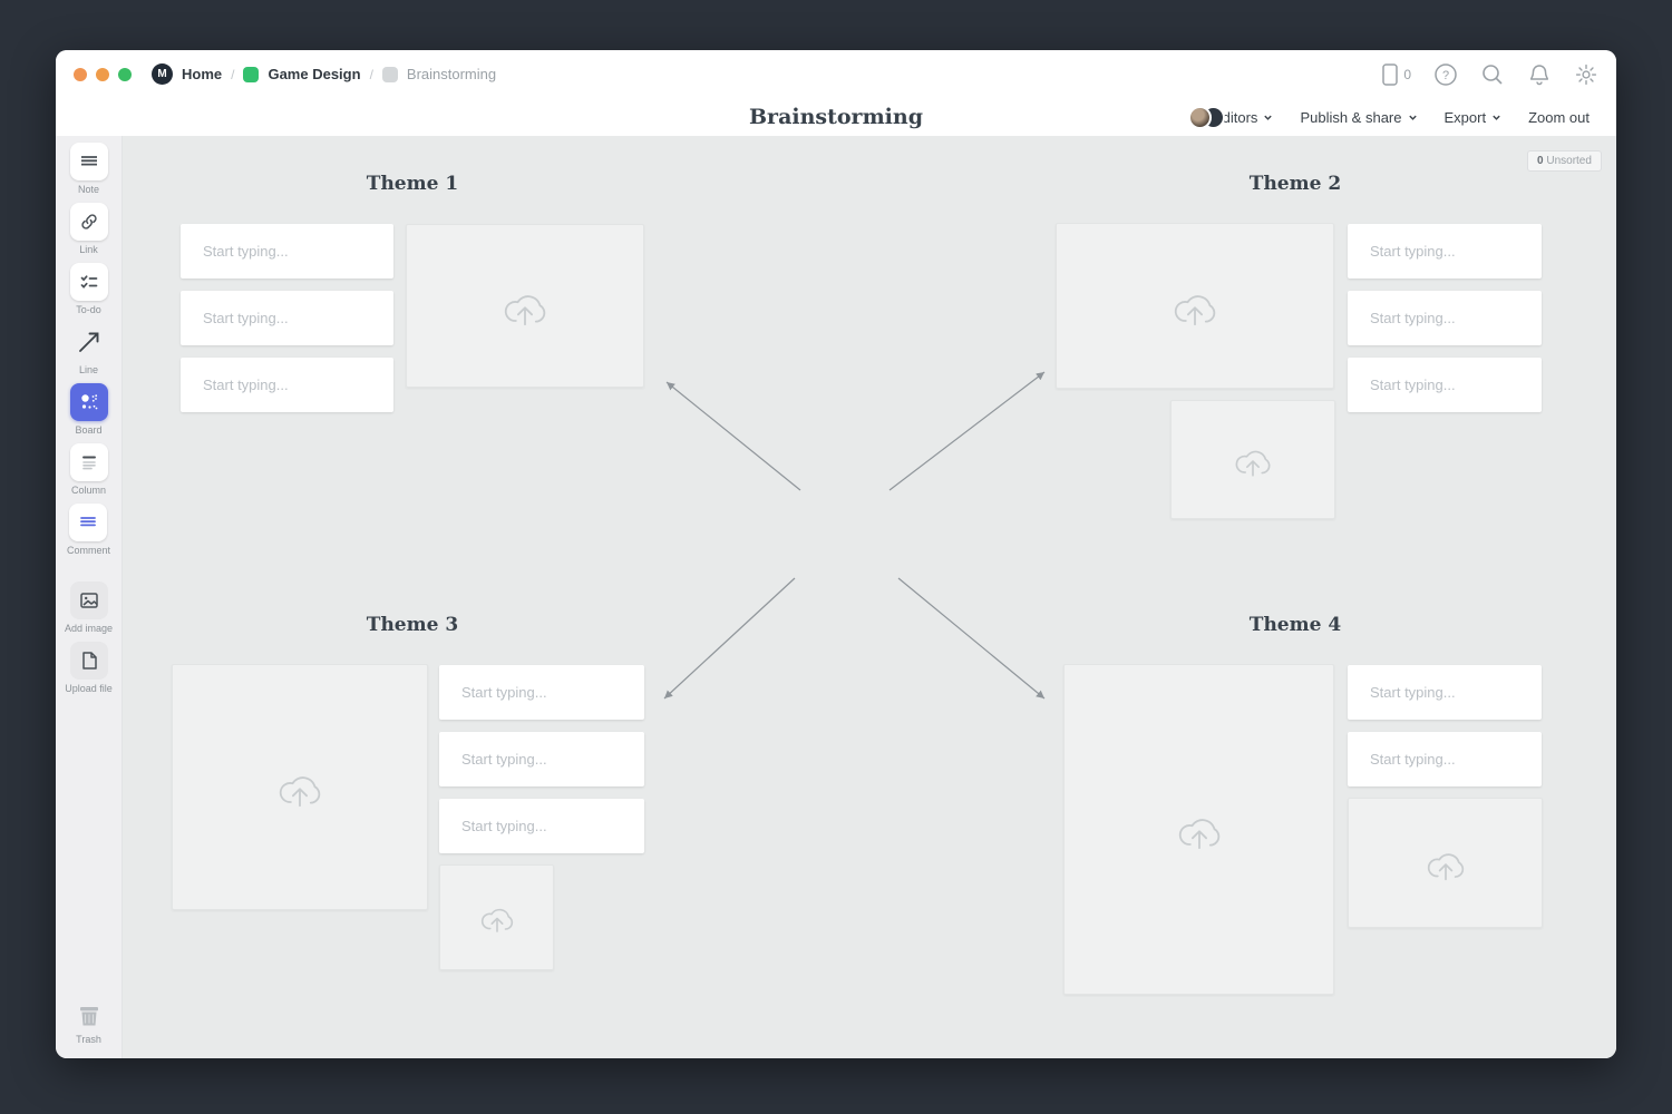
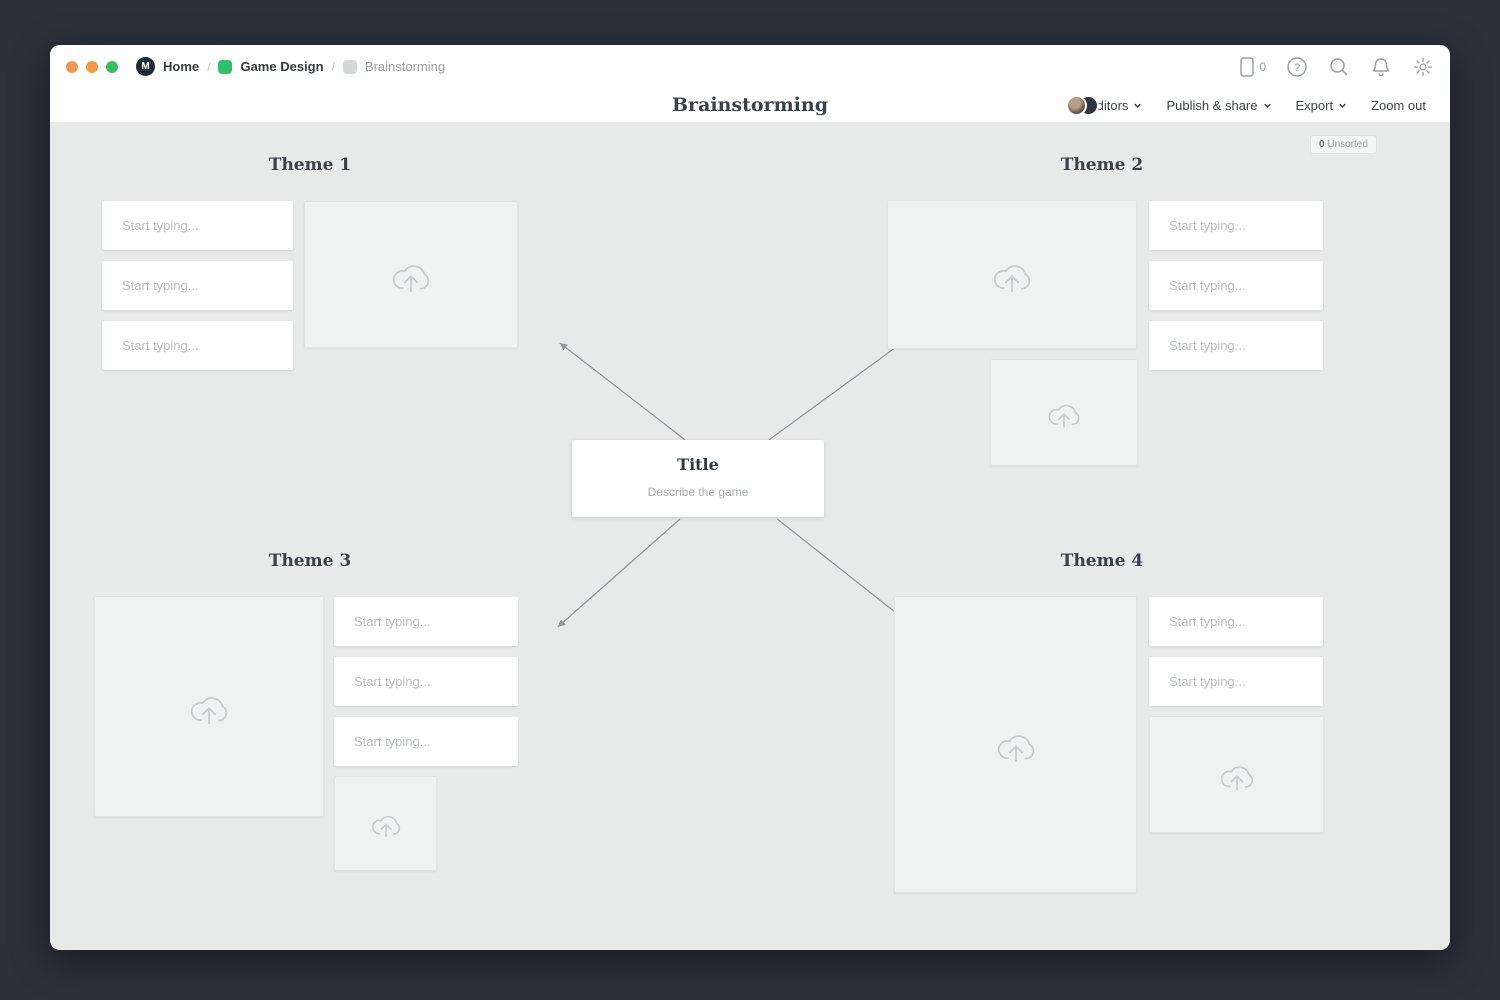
  M
  Home
  /
  Game Design
  /
  Brainstorming
  0
  ?
  Brainstorming
  ditors
  Publish & share
  Export
  Zoom out
- Note
- Link
- To-do
- Line
- Board
- Column
- Comment
- Add image
- Upload file
- Trash
  0 Unsorted
  Theme 1
  Theme 2
  Theme 3
  Theme 4
  Start typing...
  Start typing...
  Start typing...
  Start typing...
  Start typing...
  Start typing...
+ Title
+ Describe the game
  Start typing...
  Start typing...
  Start typing...
  Start typing...
  Start typing...
